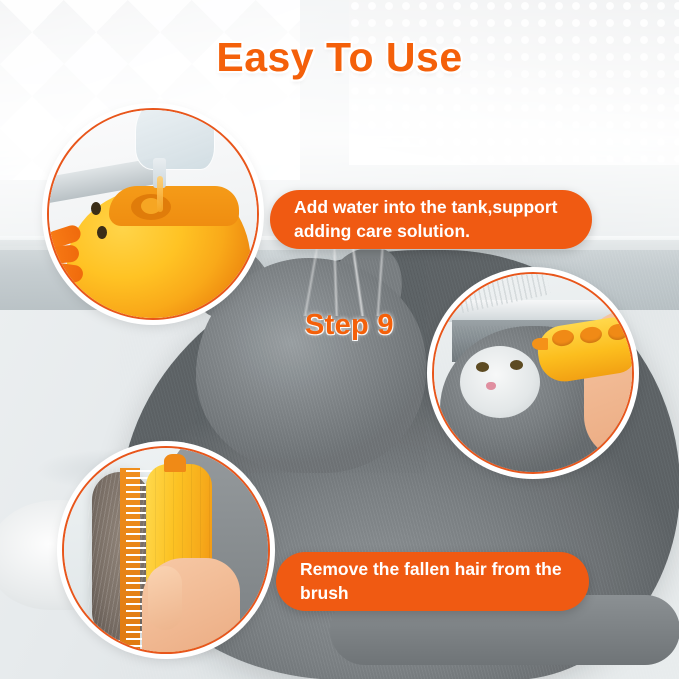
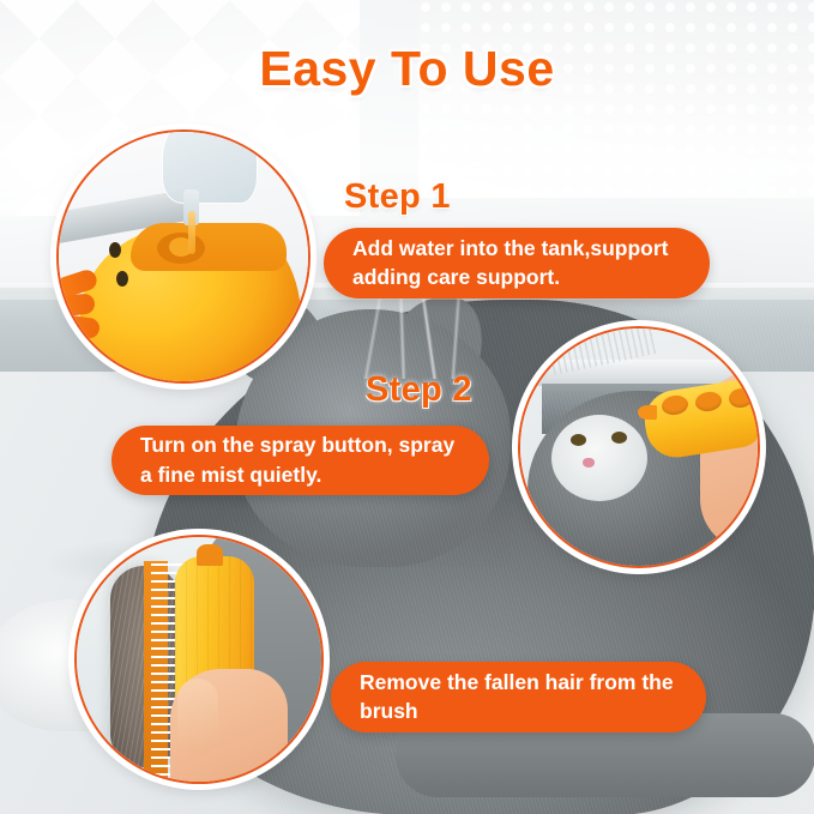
  Easy To Use
+ Step 1
- Step 9
+ Step 2
- Add water into the tank,support adding care solution.
+ Add water into the tank,support adding care support.
+ Turn on the spray button, spray a fine mist quietly.
  Remove the fallen hair from the brush
